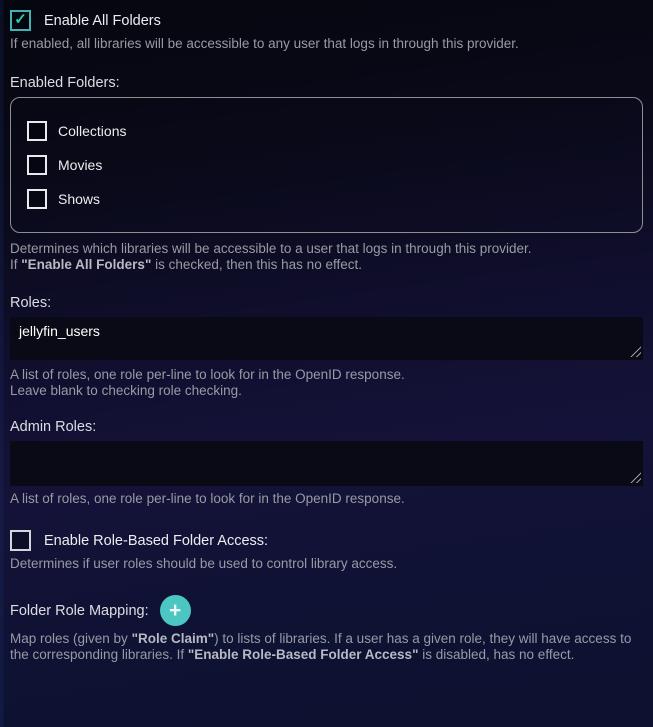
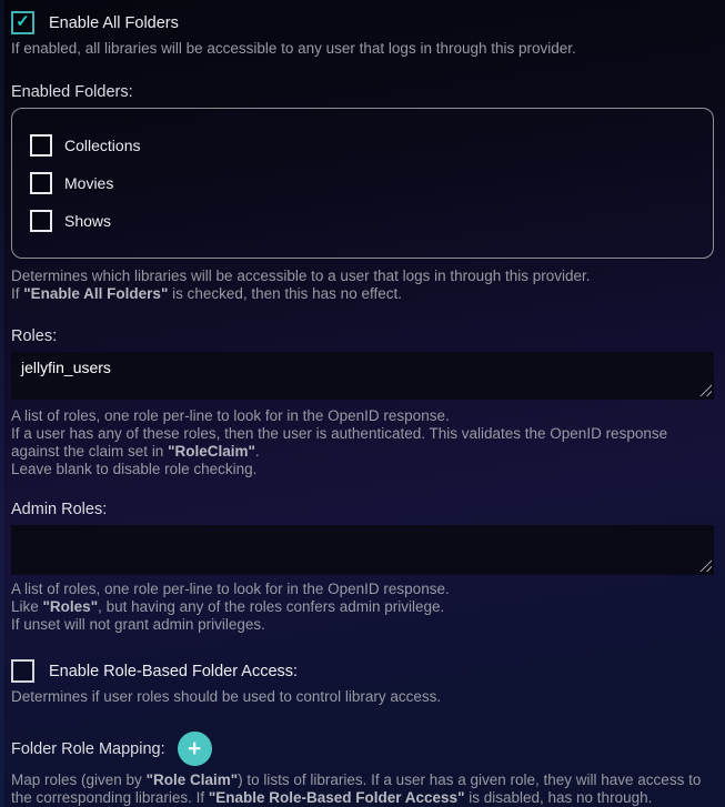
  ✓
  Enable All Folders
  If enabled, all libraries will be accessible to any user that logs in through this provider.
  Enabled Folders:
  Collections
  Movies
  Shows
  Determines which libraries will be accessible to a user that logs in through this provider.
  If "Enable All Folders" is checked, then this has no effect.
  Roles:
  jellyfin_users
  A list of roles, one role per-line to look for in the OpenID response.
+ If a user has any of these roles, then the user is authenticated. This validates the OpenID response against the claim set in "RoleClaim".
- Leave blank to checking role checking.
+ Leave blank to disable role checking.
  Admin Roles:
  A list of roles, one role per-line to look for in the OpenID response.
+ Like "Roles", but having any of the roles confers admin privilege.
+ If unset will not grant admin privileges.
  Enable Role-Based Folder Access:
  Determines if user roles should be used to control library access.
  Folder Role Mapping:
  +
- Map roles (given by "Role Claim") to lists of libraries. If a user has a given role, they will have access to the corresponding libraries. If "Enable Role-Based Folder Access" is disabled, has no effect.
+ Map roles (given by "Role Claim") to lists of libraries. If a user has a given role, they will have access to the corresponding libraries. If "Enable Role-Based Folder Access" is disabled, has no through.
